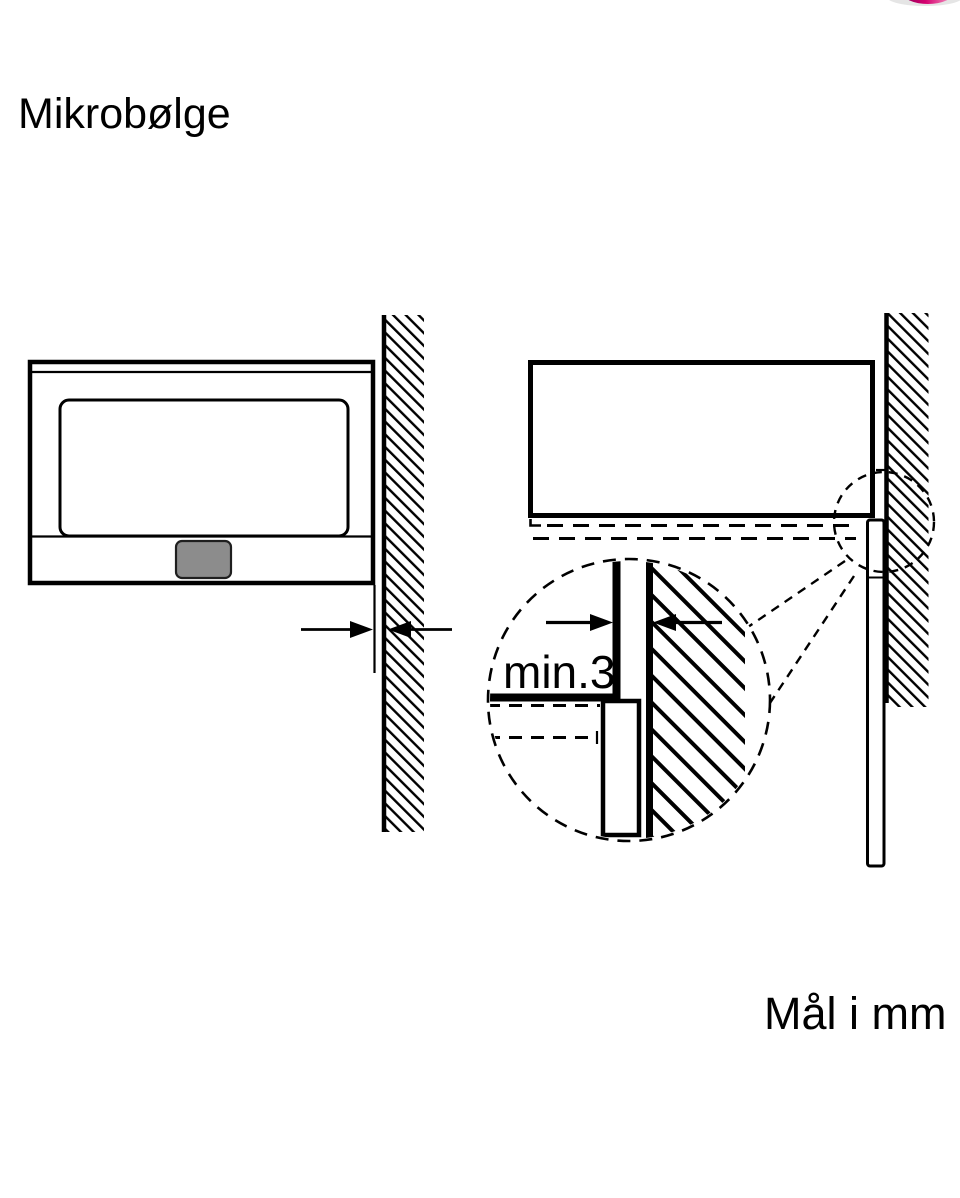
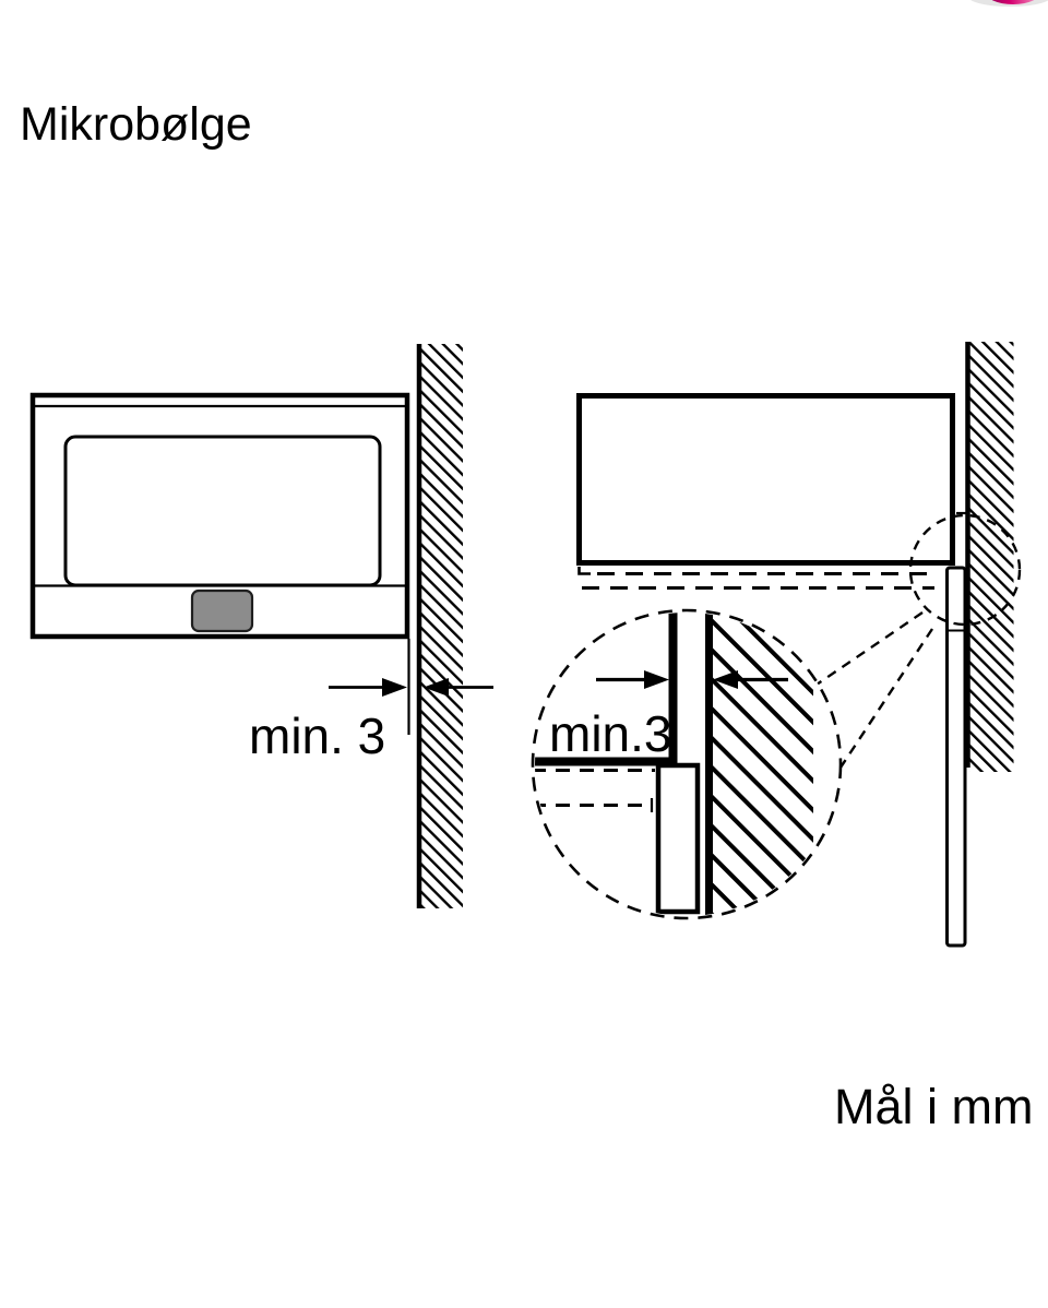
  Mikrobølge
+ min. 3
  min.3
  Mål i mm
